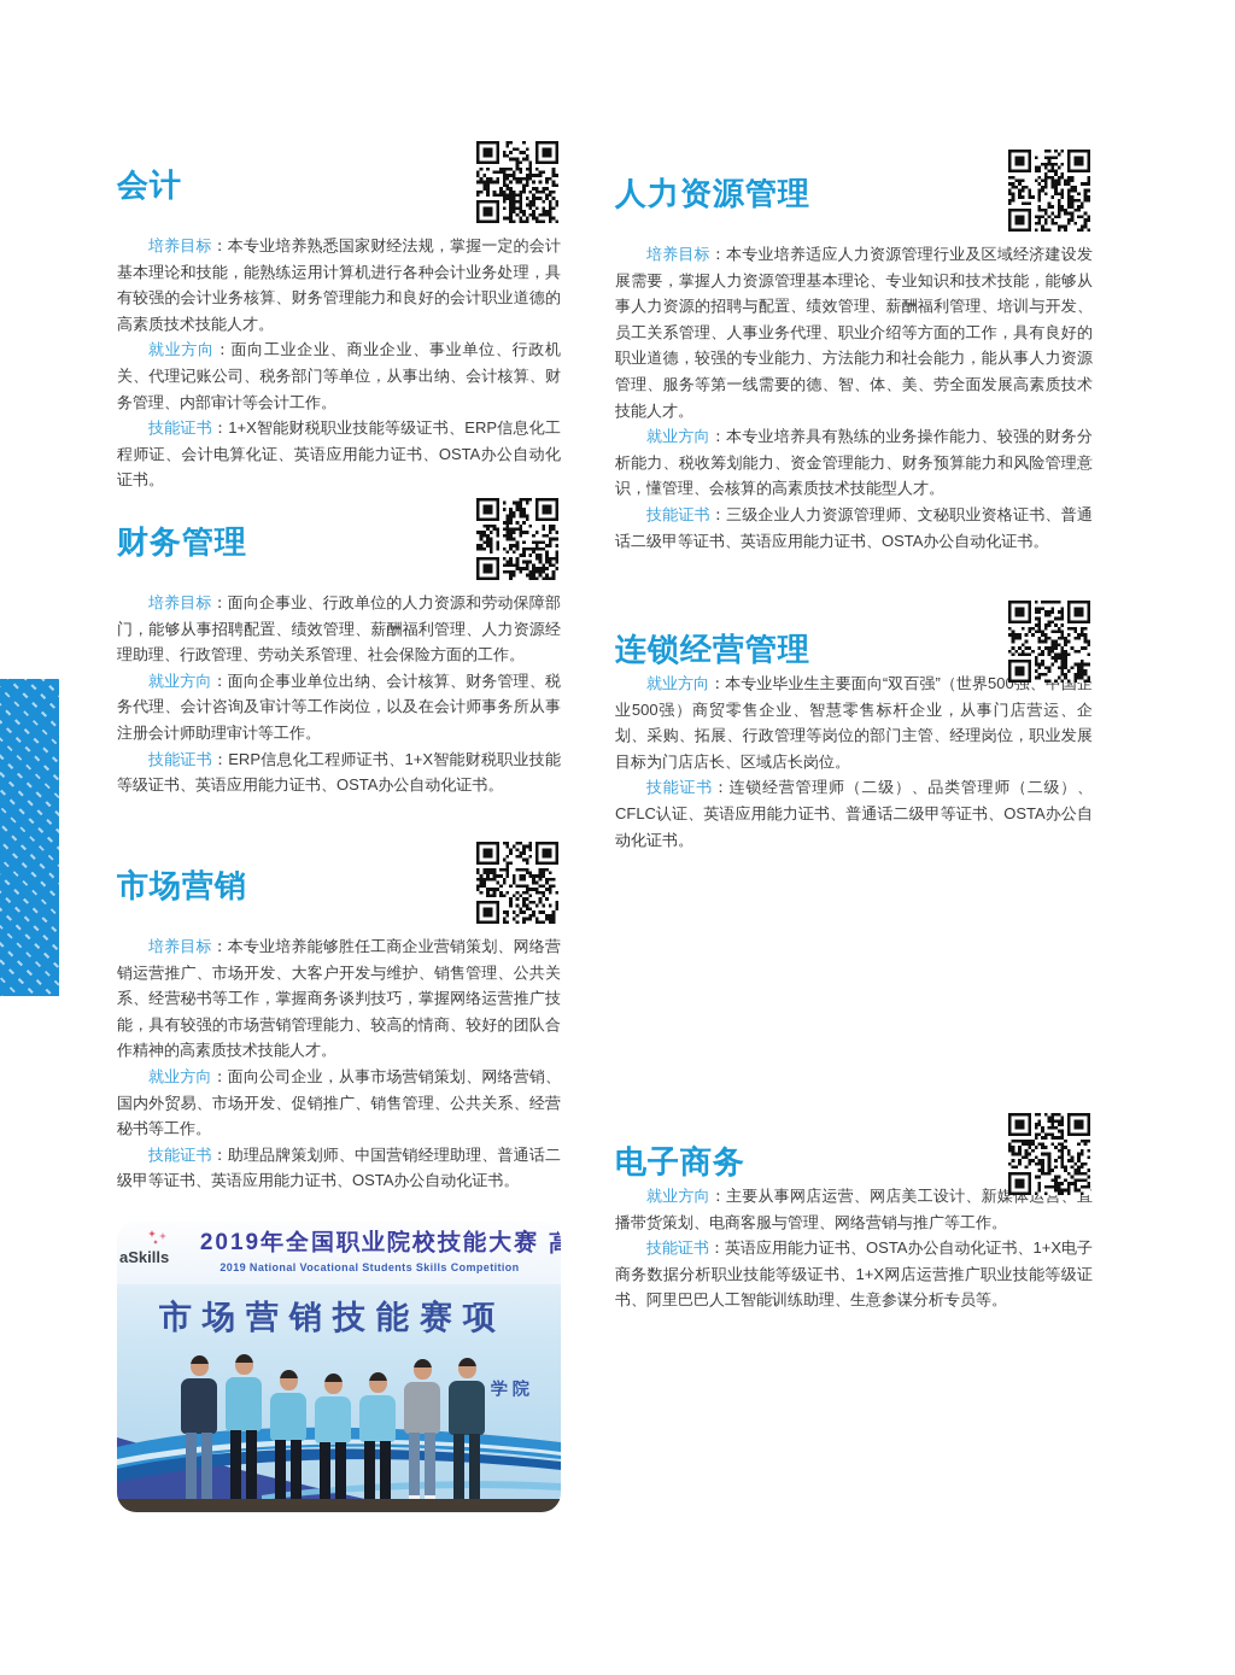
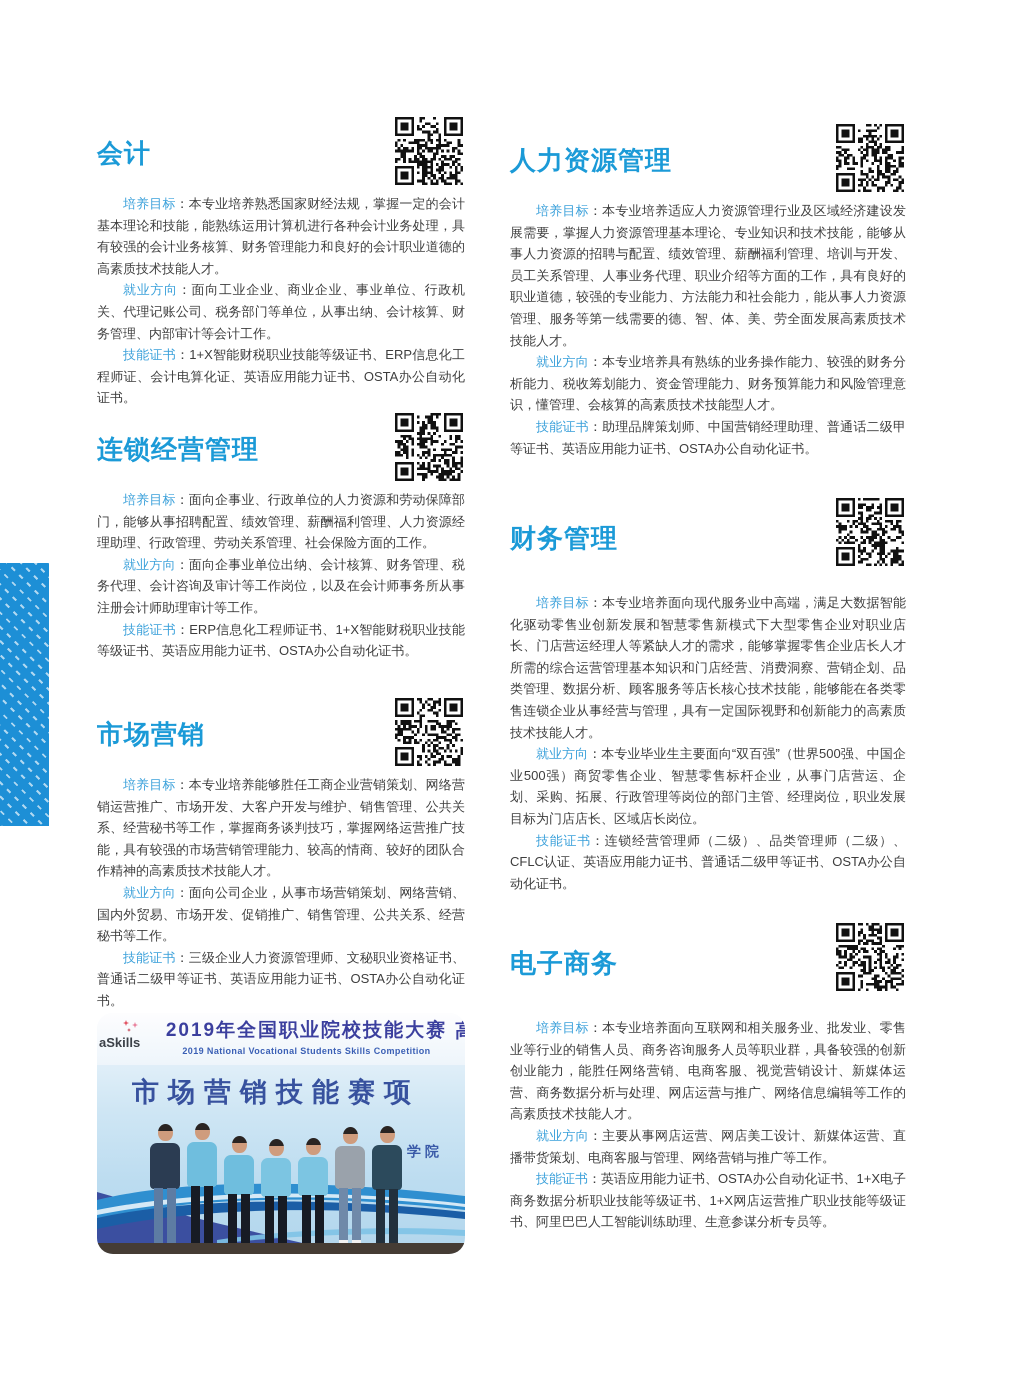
  会计
  培养目标：本专业培养熟悉国家财经法规，掌握一定的会计基本理论和技能，能熟练运用计算机进行各种会计业务处理，具有较强的会计业务核算、财务管理能力和良好的会计职业道德的高素质技术技能人才。
  就业方向：面向工业企业、商业企业、事业单位、行政机关、代理记账公司、税务部门等单位，从事出纳、会计核算、财务管理、内部审计等会计工作。
  技能证书：1+X智能财税职业技能等级证书、ERP信息化工程师证、会计电算化证、英语应用能力证书、OSTA办公自动化证书。
- 财务管理
+ 连锁经营管理
  培养目标：面向企事业、行政单位的人力资源和劳动保障部门，能够从事招聘配置、绩效管理、薪酬福利管理、人力资源经理助理、行政管理、劳动关系管理、社会保险方面的工作。
  就业方向：面向企事业单位出纳、会计核算、财务管理、税务代理、会计咨询及审计等工作岗位，以及在会计师事务所从事注册会计师助理审计等工作。
  技能证书：ERP信息化工程师证书、1+X智能财税职业技能等级证书、英语应用能力证书、OSTA办公自动化证书。
  市场营销
  培养目标：本专业培养能够胜任工商企业营销策划、网络营销运营推广、市场开发、大客户开发与维护、销售管理、公共关系、经营秘书等工作，掌握商务谈判技巧，掌握网络运营推广技能，具有较强的市场营销管理能力、较高的情商、较好的团队合作精神的高素质技术技能人才。
  就业方向：面向公司企业，从事市场营销策划、网络营销、国内外贸易、市场开发、促销推广、销售管理、公共关系、经营秘书等工作。
- 技能证书：助理品牌策划师、中国营销经理助理、普通话二级甲等证书、英语应用能力证书、OSTA办公自动化证书。
+ 技能证书：三级企业人力资源管理师、文秘职业资格证书、普通话二级甲等证书、英语应用能力证书、OSTA办公自动化证书。
  人力资源管理
  培养目标：本专业培养适应人力资源管理行业及区域经济建设发展需要，掌握人力资源管理基本理论、专业知识和技术技能，能够从事人力资源的招聘与配置、绩效管理、薪酬福利管理、培训与开发、员工关系管理、人事业务代理、职业介绍等方面的工作，具有良好的职业道德，较强的专业能力、方法能力和社会能力，能从事人力资源管理、服务等第一线需要的德、智、体、美、劳全面发展高素质技术技能人才。
  就业方向：本专业培养具有熟练的业务操作能力、较强的财务分析能力、税收筹划能力、资金管理能力、财务预算能力和风险管理意识，懂管理、会核算的高素质技术技能型人才。
- 技能证书：三级企业人力资源管理师、文秘职业资格证书、普通话二级甲等证书、英语应用能力证书、OSTA办公自动化证书。
+ 技能证书：助理品牌策划师、中国营销经理助理、普通话二级甲等证书、英语应用能力证书、OSTA办公自动化证书。
- 连锁经营管理
+ 财务管理
+ 培养目标：本专业培养面向现代服务业中高端，满足大数据智能化驱动零售业创新发展和智慧零售新模式下大型零售企业对职业店长、门店营运经理人等紧缺人才的需求，能够掌握零售企业店长人才所需的综合运营管理基本知识和门店经营、消费洞察、营销企划、品类管理、数据分析、顾客服务等店长核心技术技能，能够能在各类零售连锁企业从事经营与管理，具有一定国际视野和创新能力的高素质技术技能人才。
  就业方向：本专业毕业生主要面向“双百强”（世界500强、中国企业500强）商贸零售企业、智慧零售标杆企业，从事门店营运、企划、采购、拓展、行政管理等岗位的部门主管、经理岗位，职业发展目标为门店店长、区域店长岗位。
  技能证书：连锁经营管理师（二级）、品类管理师（二级）、CFLC认证、英语应用能力证书、普通话二级甲等证书、OSTA办公自动化证书。
  电子商务
+ 培养目标：本专业培养面向互联网和相关服务业、批发业、零售业等行业的销售人员、商务咨询服务人员等职业群，具备较强的创新创业能力，能胜任网络营销、电商客服、视觉营销设计、新媒体运营、商务数据分析与处理、网店运营与推广、网络信息编辑等工作的高素质技术技能人才。
  就业方向：主要从事网店运营、网店美工设计、新媒体运营、直播带货策划、电商客服与管理、网络营销与推广等工作。
  技能证书：英语应用能力证书、OSTA办公自动化证书、1+X电子商务数据分析职业技能等级证书、1+X网店运营推广职业技能等级证书、阿里巴巴人工智能训练助理、生意参谋分析专员等。
  aSkills
  2019年全国职业院校技能大赛
  2019 National Vocational Students Skills Competition
  高
  市场营销技能赛项
  学院
